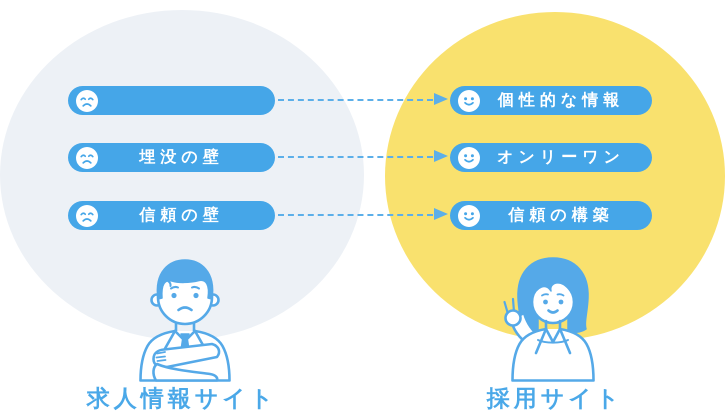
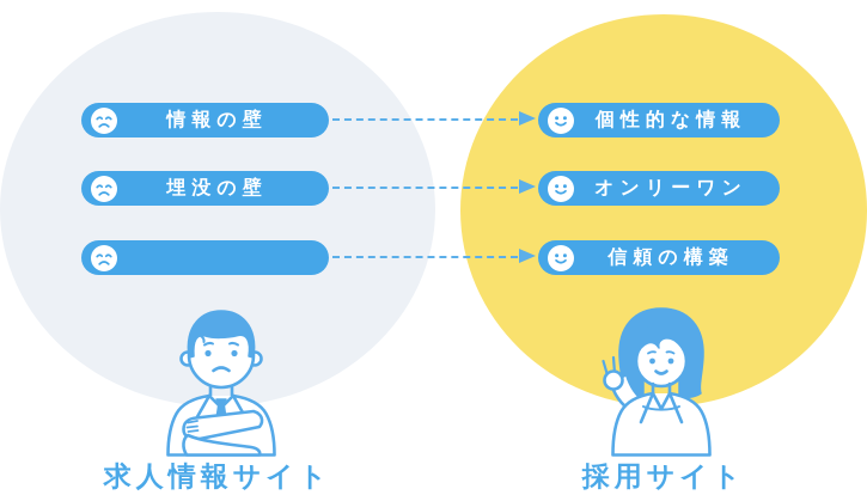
+ 情報の壁
  埋没の壁
- 信頼の壁
  個性的な情報
  オンリーワン
  信頼の構築
  求人情報サイト
  採用サイト
